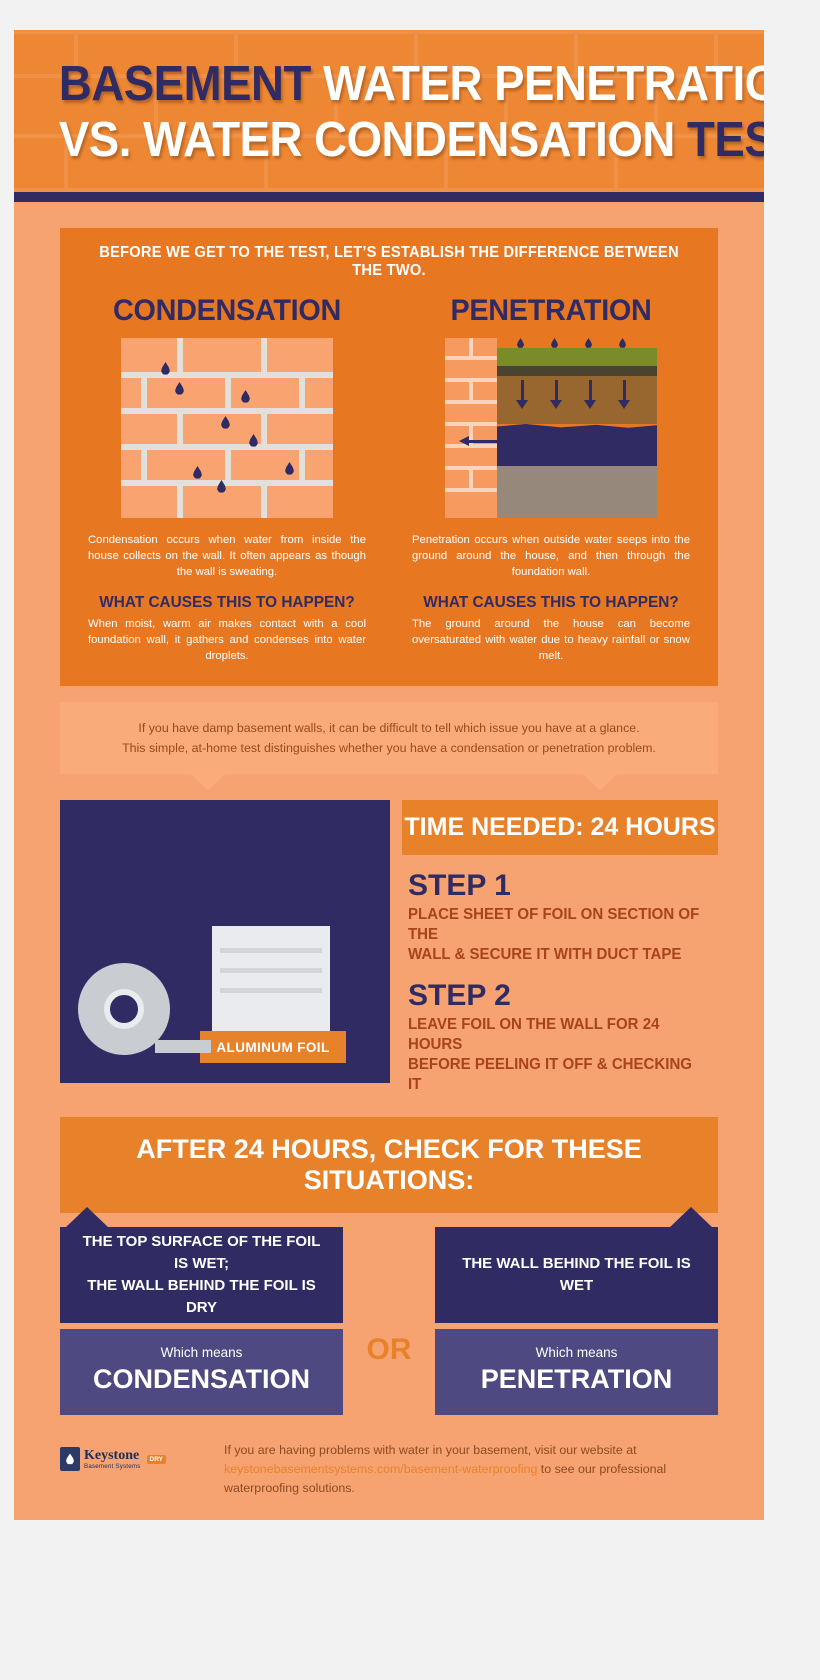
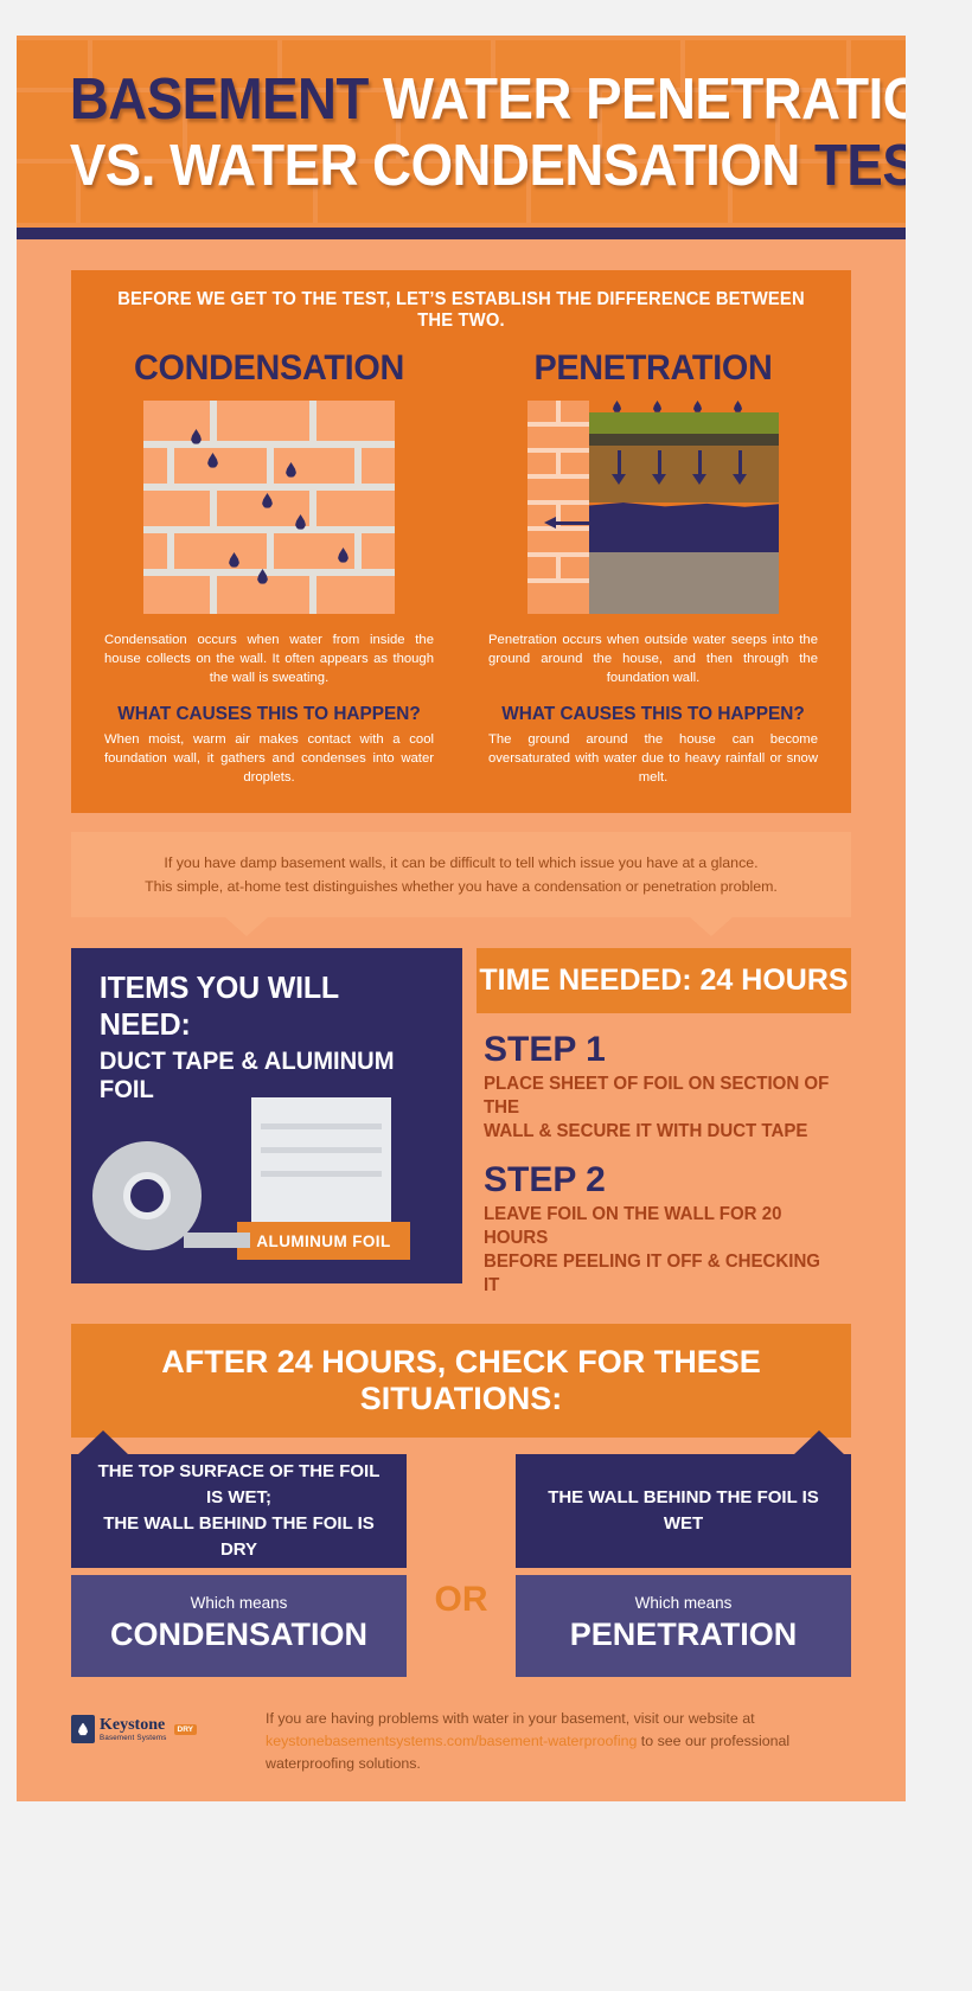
  BASEMENT WATER PENETRATIO
  VS. WATER CONDENSATION TES
  BEFORE WE GET TO THE TEST, LET’S ESTABLISH THE DIFFERENCE BETWEEN THE TWO.
  CONDENSATION
  Condensation occurs when water from inside the house collects on the wall. It often appears as though the wall is sweating.
  WHAT CAUSES THIS TO HAPPEN?
  When moist, warm air makes contact with a cool foundation wall, it gathers and condenses into water droplets.
  PENETRATION
  Penetration occurs when outside water seeps into the ground around the house, and then through the foundation wall.
  WHAT CAUSES THIS TO HAPPEN?
  The ground around the house can become oversaturated with water due to heavy rainfall or snow melt.
  If you have damp basement walls, it can be difficult to tell which issue you have at a glance.
  This simple, at-home test distinguishes whether you have a condensation or penetration problem.
+ ITEMS YOU WILL NEED:
+ DUCT TAPE & ALUMINUM FOIL
  ALUMINUM FOIL
  TIME NEEDED: 24 HOURS
  STEP 1
  PLACE SHEET OF FOIL ON SECTION OF THE
  WALL & SECURE IT WITH DUCT TAPE
  STEP 2
- LEAVE FOIL ON THE WALL FOR 24 HOURS
+ LEAVE FOIL ON THE WALL FOR 20 HOURS
  BEFORE PEELING IT OFF & CHECKING IT
  AFTER 24 HOURS, CHECK FOR THESE SITUATIONS:
  THE TOP SURFACE OF THE FOIL IS WET;
  THE WALL BEHIND THE FOIL IS DRY
  Which means
  CONDENSATION
  OR
  THE WALL BEHIND THE FOIL IS WET
  Which means
  PENETRATION
  Keystone
  If you are having problems with water in your basement, visit our website at keystonebasementsystems.com/basement-waterproofing to see our professional waterproofing solutions.
